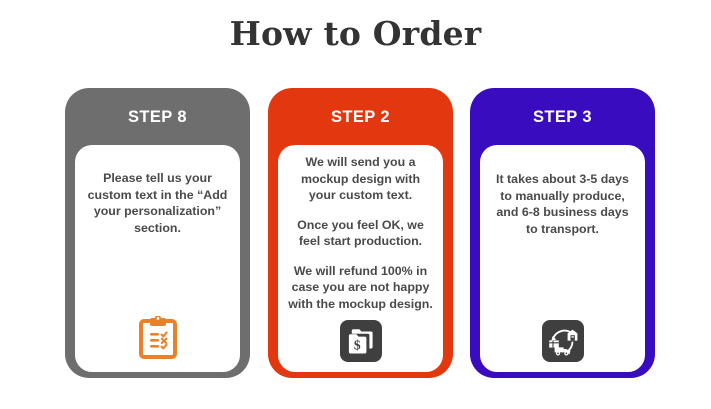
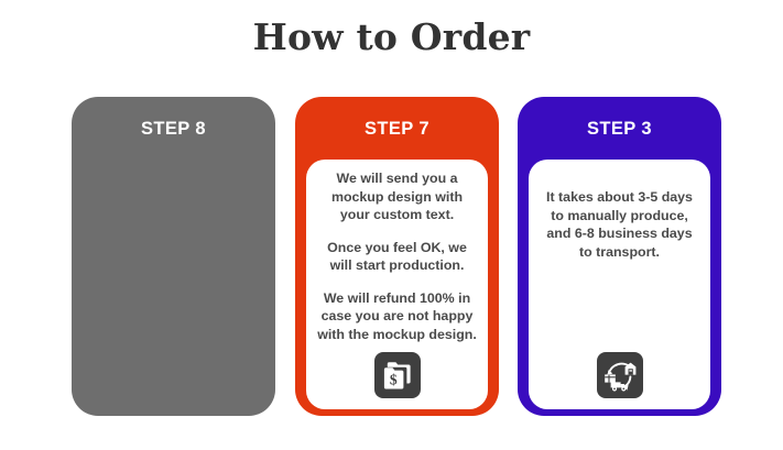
  How to Order
  STEP 8
- Please tell us your custom text in the “Add your personalization” section.
- STEP 2
+ STEP 7
  We will send you a mockup design with your custom text.
- Once you feel OK, we feel start production.
+ Once you feel OK, we will start production.
  We will refund 100% in case you are not happy with the mockup design.
  $
  STEP 3
  It takes about 3-5 days to manually produce, and 6-8 business days to transport.
